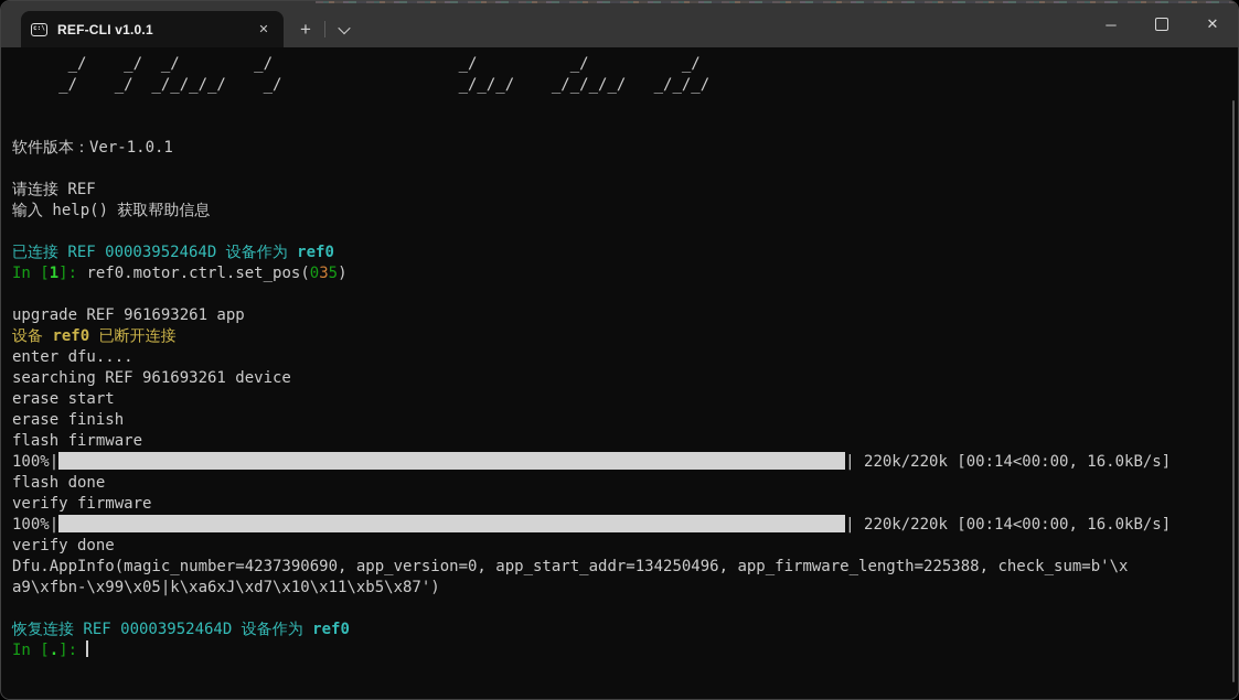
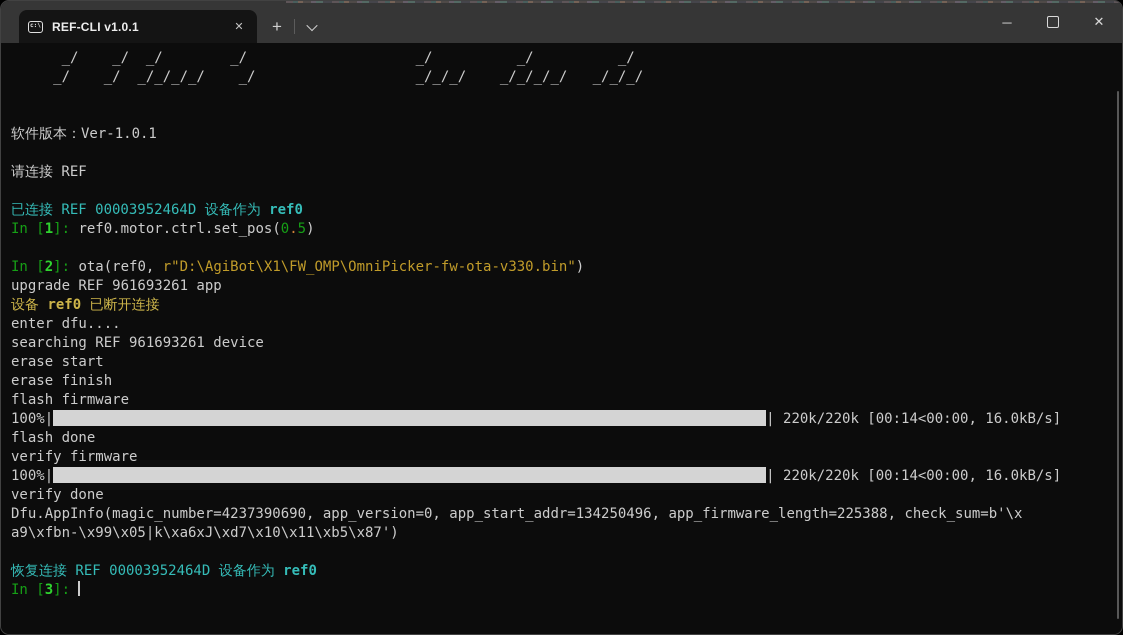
  REF-CLI v1.0.1
  ✕
  +
  ─
  ✕
  _/ _/ _/ _/ _/ _/ _/
  _/ _/ _/_/_/_/ _/ _/_/_/ _/_/_/_/ _/_/_/
  软件版本：Ver-1.0.1
  请连接 REF
- 输入 help() 获取帮助信息
  已连接 REF 00003952464D 设备作为 ref0
- In [1]: ref0.motor.ctrl.set_pos(035)
+ In [1]: ref0.motor.ctrl.set_pos(0.5)
+ In [2]: ota(ref0, r"D:\AgiBot\X1\FW_OMP\OmniPicker-fw-ota-v330.bin")
  upgrade REF 961693261 app
  设备 ref0 已断开连接
  enter dfu....
  searching REF 961693261 device
  erase start
  erase finish
  flash firmware
  100%| | 220k/220k [00:14<00:00, 16.0kB/s]
  flash done
  verify firmware
  100%| | 220k/220k [00:14<00:00, 16.0kB/s]
  verify done
  Dfu.AppInfo(magic_number=4237390690, app_version=0, app_start_addr=134250496, app_firmware_length=225388, check_sum=b'\x
  a9\xfbn-\x99\x05|k\xa6xJ\xd7\x10\x11\xb5\x87')
  恢复连接 REF 00003952464D 设备作为 ref0
- In [.]:
+ In [3]:
